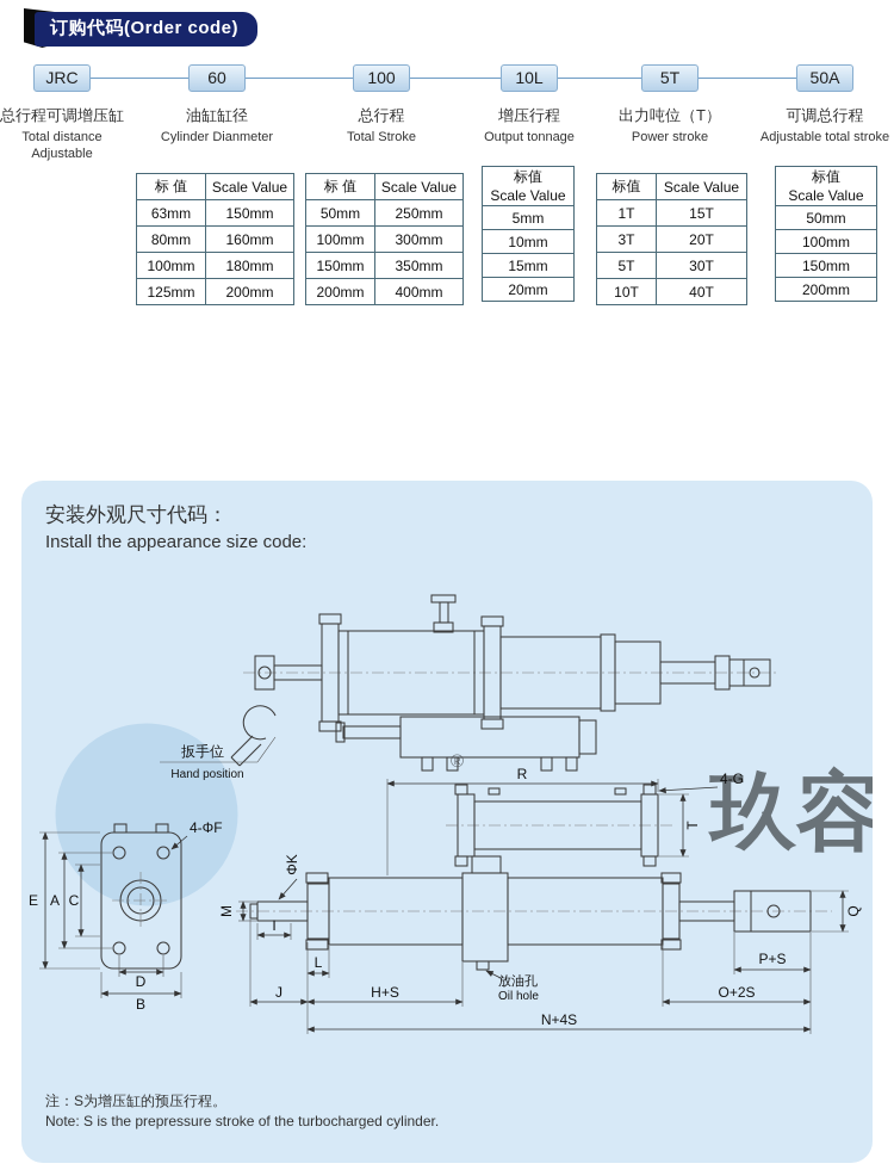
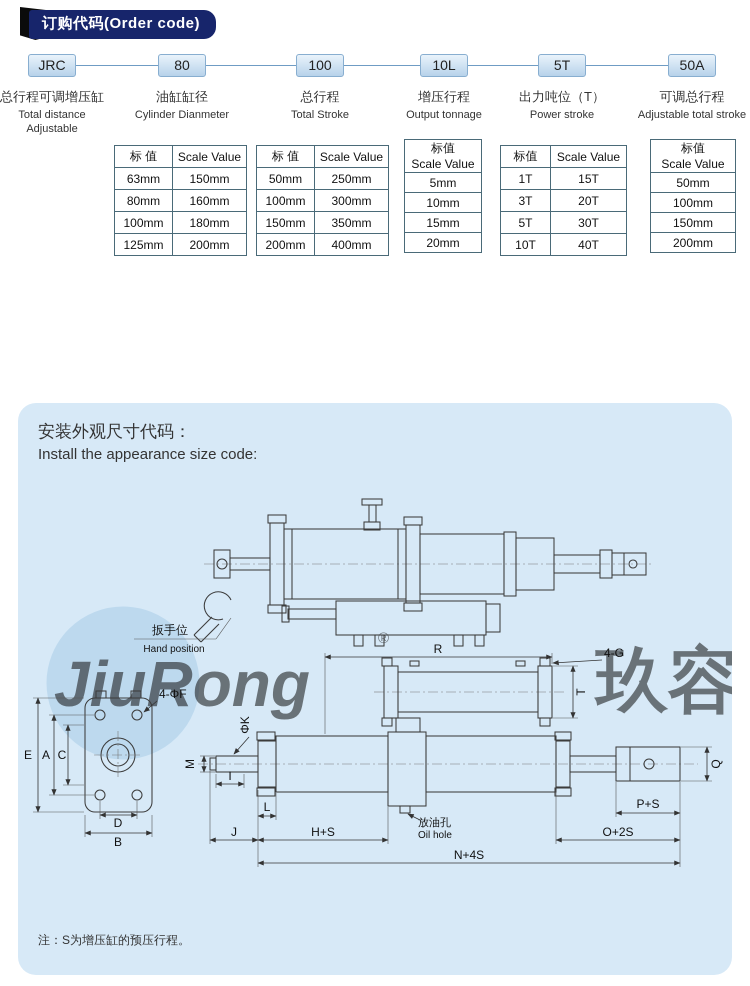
  订购代码(Order code)
  JRC
- 60
+ 80
  100
  10L
  5T
  50A
  总行程可调增压缸
  Total distance
  Adjustable
  油缸缸径
  Cylinder Dianmeter
  总行程
  Total Stroke
  增压行程
  Output tonnage
  出力吨位（T）
  Power stroke
  可调总行程
  Adjustable total stroke
  标 值	Scale Value
  63mm	150mm
  80mm	160mm
  100mm	180mm
  125mm	200mm
  标 值	Scale Value
  50mm	250mm
  100mm	300mm
  150mm	350mm
  200mm	400mm
  标值 Scale Value
  5mm
  10mm
  15mm
  20mm
  标值	Scale Value
  1T	15T
  3T	20T
  5T	30T
  10T	40T
  标值 Scale Value
  50mm
  100mm
  150mm
  200mm
  安装外观尺寸代码：
  Install the appearance size code:
+ JiuRong
  玖容
  扳手位
  Hand position
  4-ΦF
  E
  A
  C
  D
  B
  R
  4-G
  I
  L
  P+S
  J
  H+S
  O+2S
  N+4S
  放油孔
  Oil hole
  注：S为增压缸的预压行程。
- Note: S is the prepressure stroke of the turbocharged cylinder.
